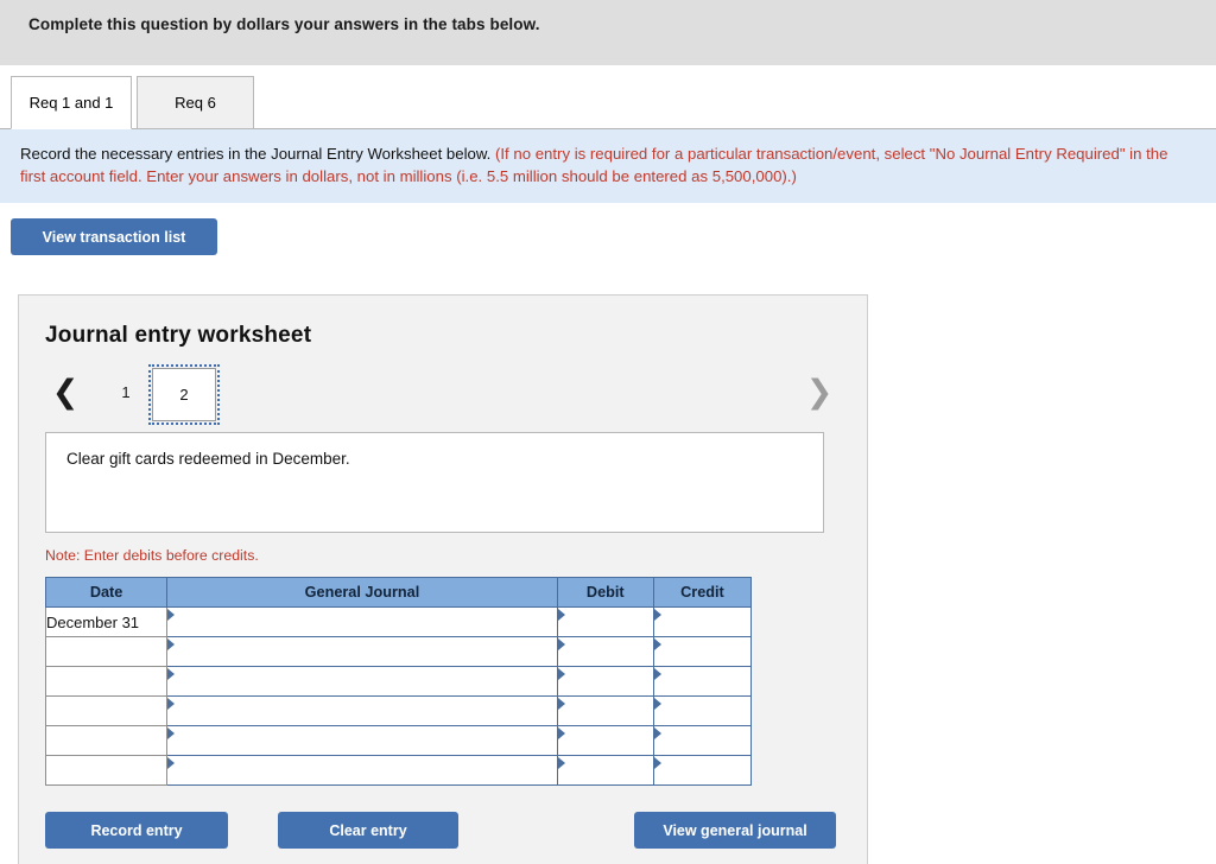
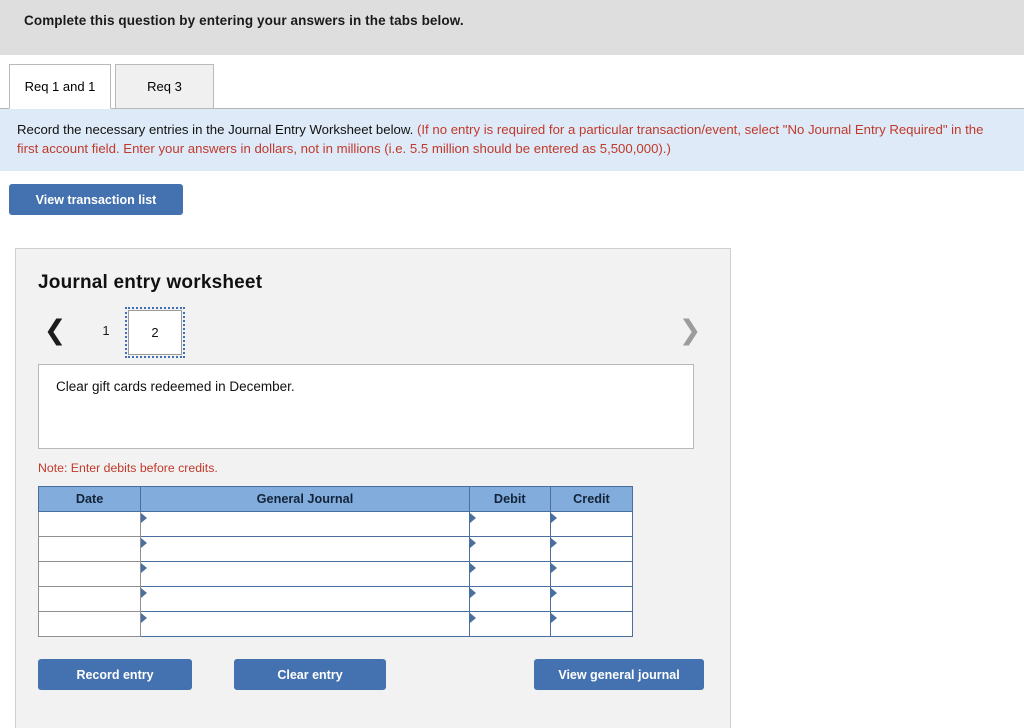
- Complete this question by dollars your answers in the tabs below.
+ Complete this question by entering your answers in the tabs below.
  Req 1 and 1
- Req 6
+ Req 3
  Record the necessary entries in the Journal Entry Worksheet below. (If no entry is required for a particular transaction/event, select "No Journal Entry Required" in the first account field. Enter your answers in dollars, not in millions (i.e. 5.5 million should be entered as 5,500,000).)
  View transaction list
  Journal entry worksheet
  ❮
  1
  2
  ❯
  Clear gift cards redeemed in December.
  Note: Enter debits before credits.
  Date	General Journal	Debit	Credit
- December 31
  Record entry
  Clear entry
  View general journal
